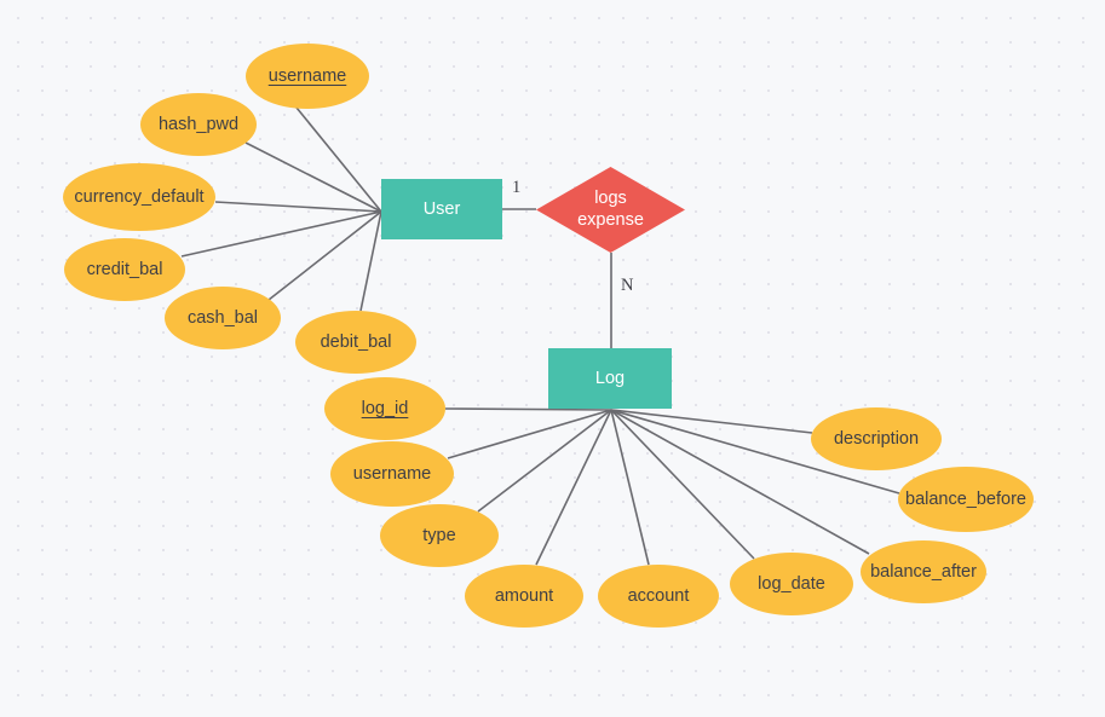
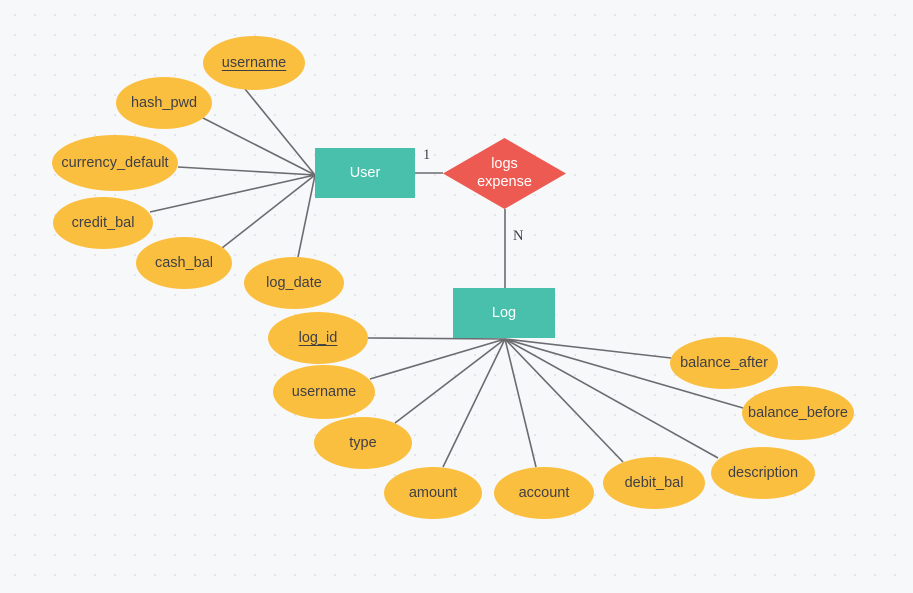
  username
  hash_pwd
  currency_default
  credit_bal
  cash_bal
- debit_bal
+ log_date
  log_id
  username
  type
  amount
  account
- log_date
+ debit_bal
- balance_after
+ description
  balance_before
- description
+ balance_after
  User
  Log
  logs
  expense
  1
  N
